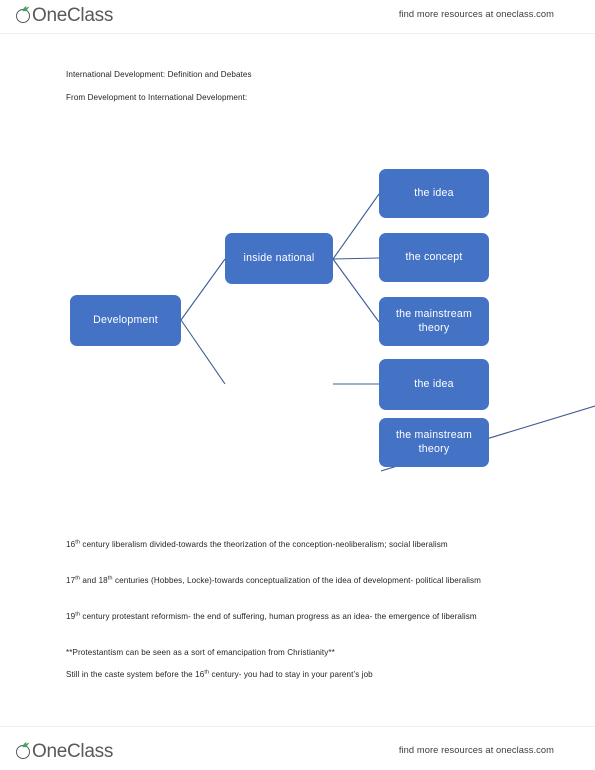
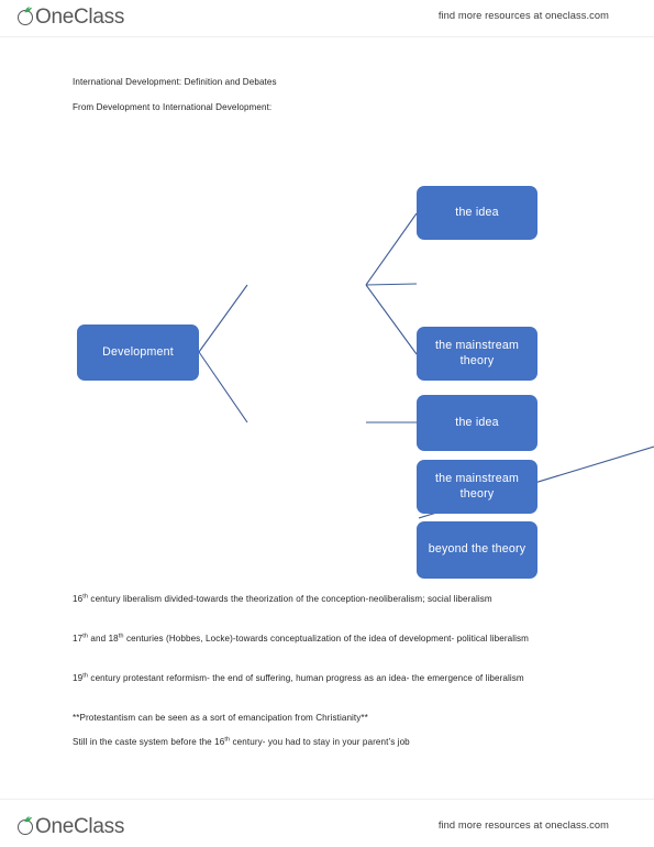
  OneClass
  find more resources at oneclass.com
  International Development: Definition and Debates
  From Development to International Development:
  Development
- inside national
  the idea
- the concept
  the mainstream theory
  the idea
  the mainstream theory
+ beyond the theory
  16 century liberalism divided-towards the theorization of the conception-neoliberalism; social liberalism
  17 and 18 centuries (Hobbes, Locke)-towards conceptualization of the idea of development- political liberalism
  19 century protestant reformism- the end of suffering, human progress as an idea- the emergence of liberalism
  **Protestantism can be seen as a sort of emancipation from Christianity**
  Still in the caste system before the 16 century- you had to stay in your parent’s job
  OneClass
  find more resources at oneclass.com
